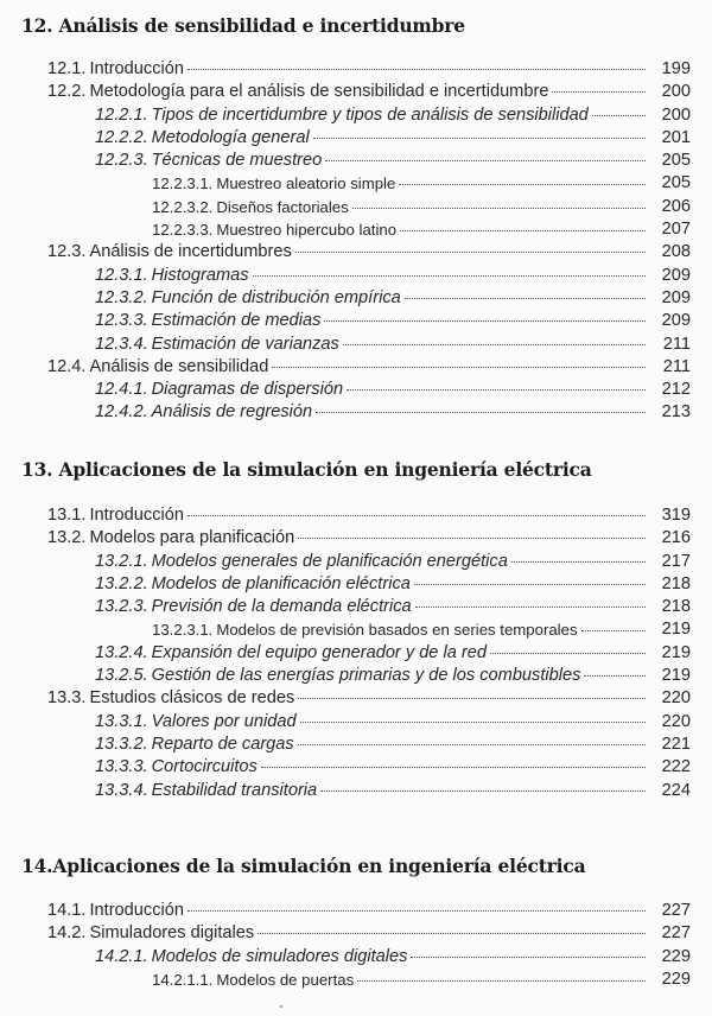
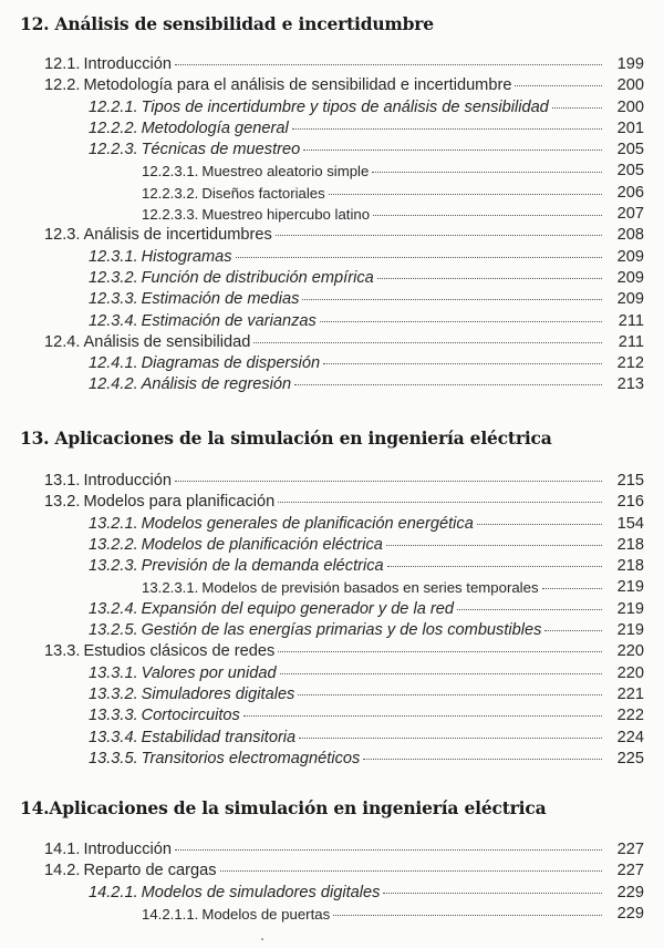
  12. Análisis de sensibilidad e incertidumbre
  12.1.
  Introducción
  199
  12.2.
  Metodología para el análisis de sensibilidad e incertidumbre
  200
  12.2.1.
  Tipos de incertidumbre y tipos de análisis de sensibilidad
  200
  12.2.2.
  Metodología general
  201
  12.2.3.
  Técnicas de muestreo
  205
  12.2.3.1.
  Muestreo aleatorio simple
  205
  12.2.3.2.
  Diseños factoriales
  206
  12.2.3.3.
  Muestreo hipercubo latino
  207
  12.3.
  Análisis de incertidumbres
  208
  12.3.1.
  Histogramas
  209
  12.3.2.
  Función de distribución empírica
  209
  12.3.3.
  Estimación de medias
  209
  12.3.4.
  Estimación de varianzas
  211
  12.4.
  Análisis de sensibilidad
  211
  12.4.1.
  Diagramas de dispersión
  212
  12.4.2.
  Análisis de regresión
  213
  13. Aplicaciones de la simulación en ingeniería eléctrica
  13.1.
  Introducción
- 319
+ 215
  13.2.
  Modelos para planificación
  216
  13.2.1.
  Modelos generales de planificación energética
- 217
+ 154
  13.2.2.
  Modelos de planificación eléctrica
  218
  13.2.3.
  Previsión de la demanda eléctrica
  218
  13.2.3.1.
  Modelos de previsión basados en series temporales
  219
  13.2.4.
  Expansión del equipo generador y de la red
  219
  13.2.5.
  Gestión de las energías primarias y de los combustibles
  219
  13.3.
  Estudios clásicos de redes
  220
  13.3.1.
  Valores por unidad
  220
  13.3.2.
- Reparto de cargas
+ Simuladores digitales
  221
  13.3.3.
  Cortocircuitos
  222
  13.3.4.
  Estabilidad transitoria
  224
+ 13.3.5.
+ Transitorios electromagnéticos
+ 225
  14.Aplicaciones de la simulación en ingeniería eléctrica
  14.1.
  Introducción
  227
  14.2.
- Simuladores digitales
+ Reparto de cargas
  227
  14.2.1.
  Modelos de simuladores digitales
  229
  14.2.1.1.
  Modelos de puertas
  229
